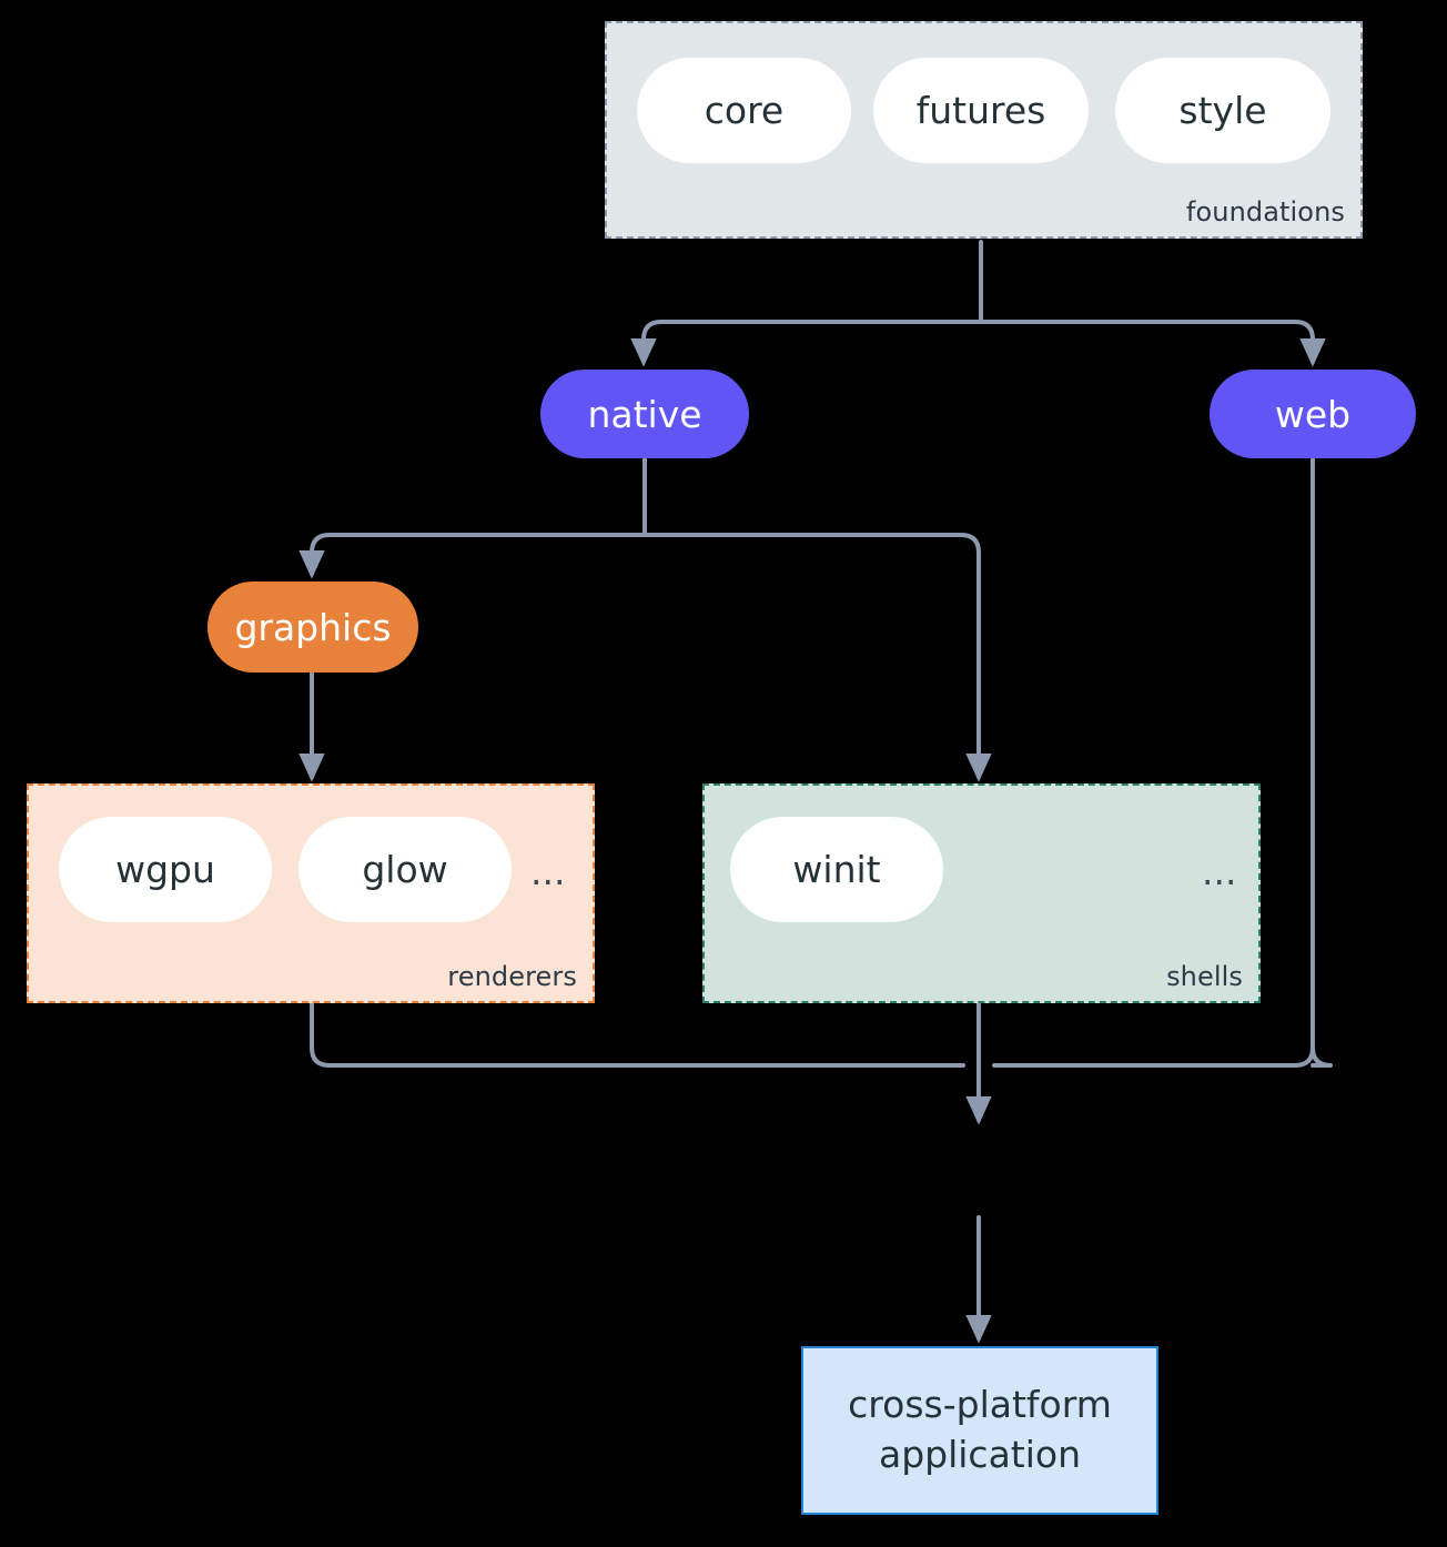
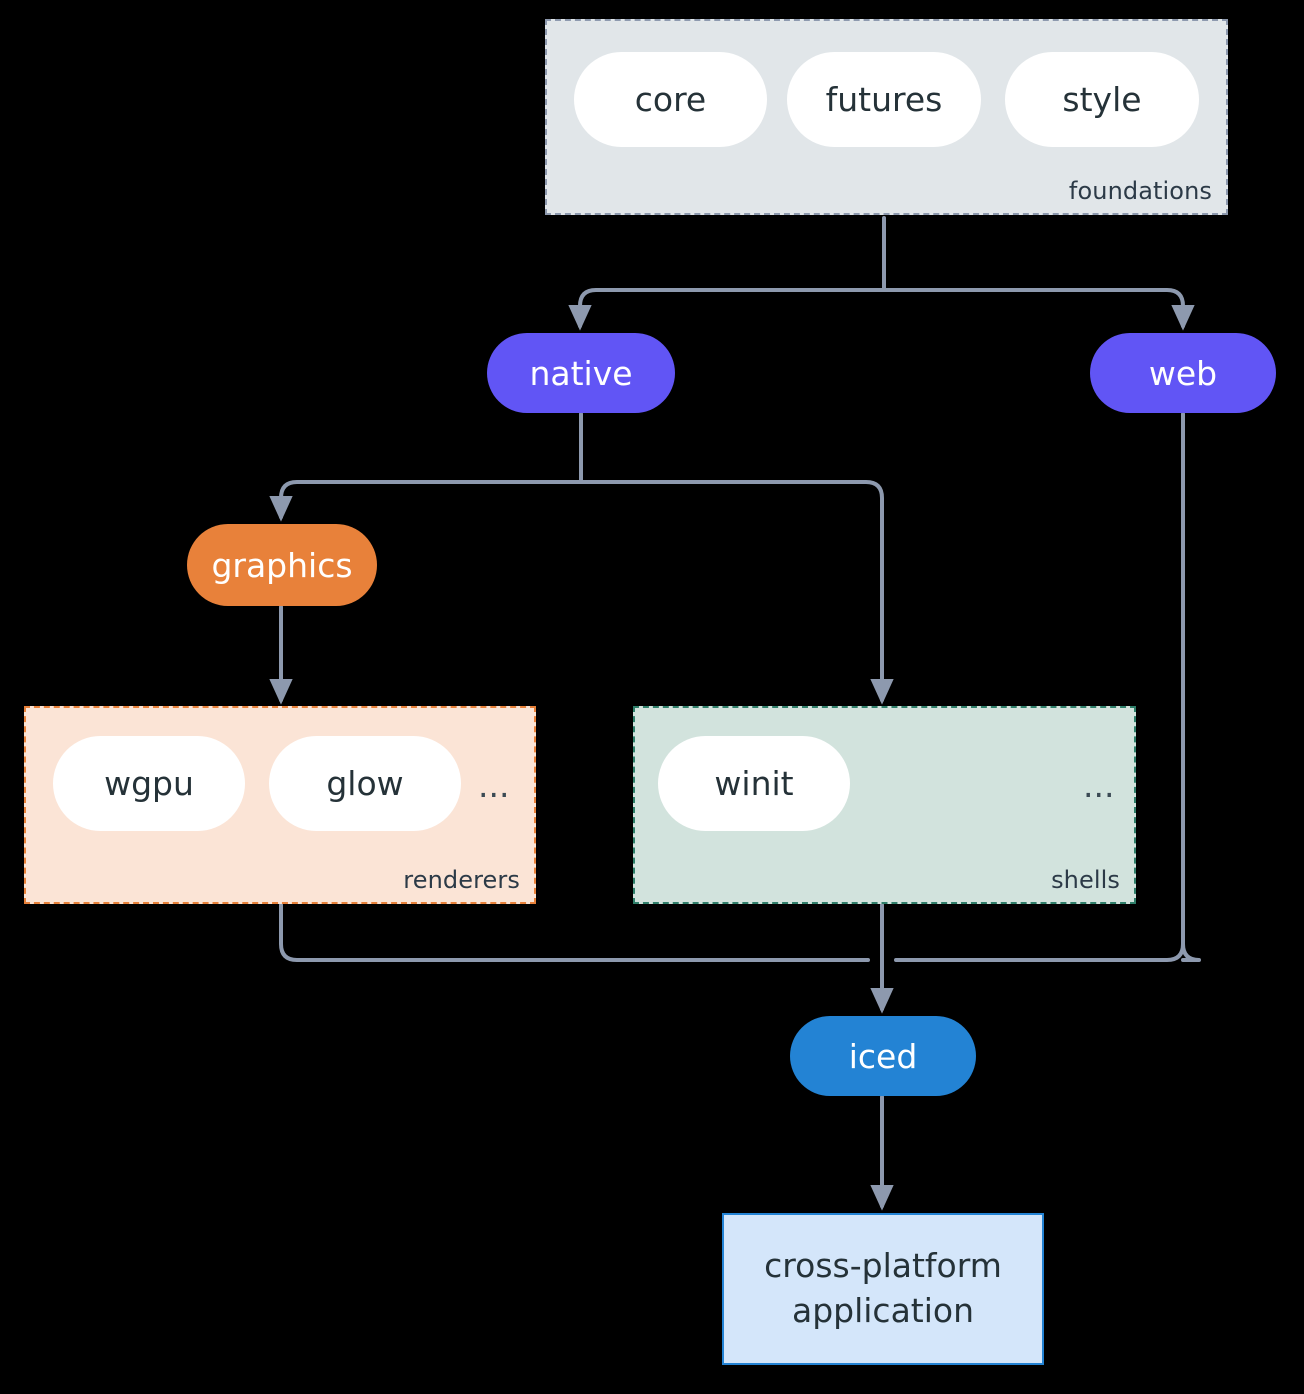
  core
  futures
  style
  foundations
  wgpu
  glow
  ...
  renderers
  winit
  ...
  shells
  native
  web
  graphics
+ iced
  cross-platform
  application
